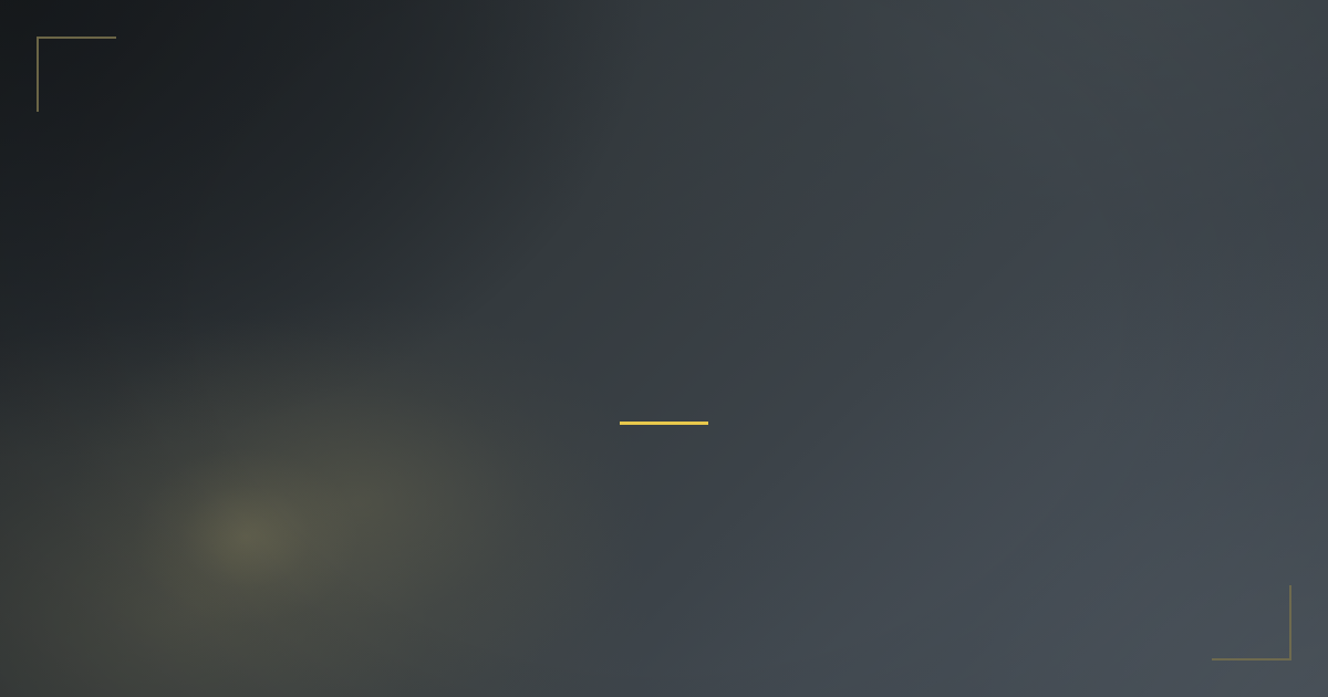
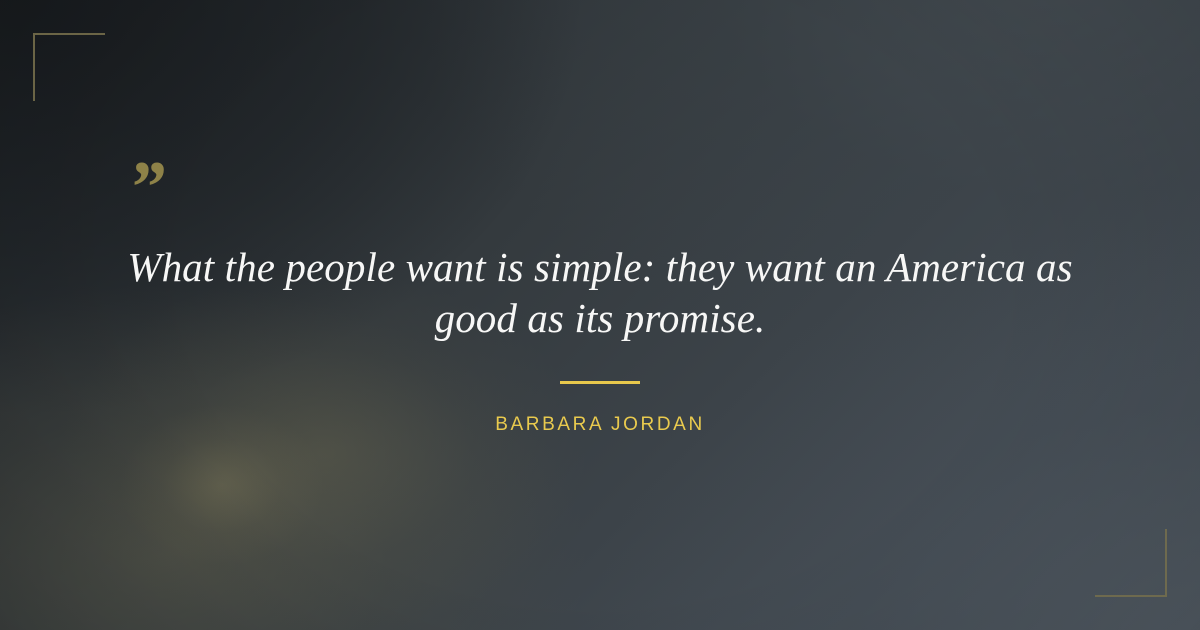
+ ”
+ What the people want is simple: they want an America as good as its promise.
+ BARBARA JORDAN
